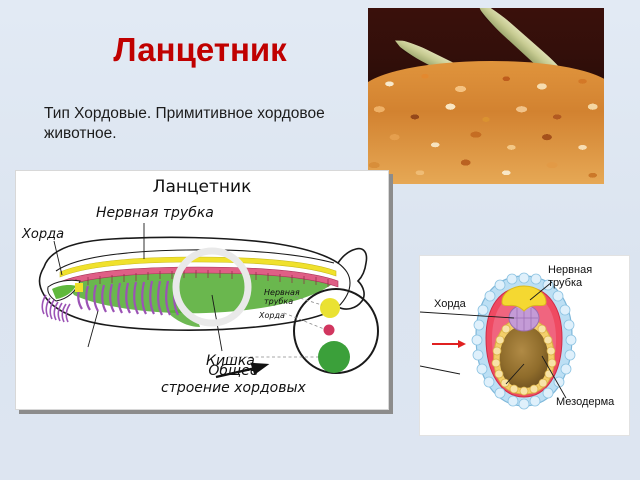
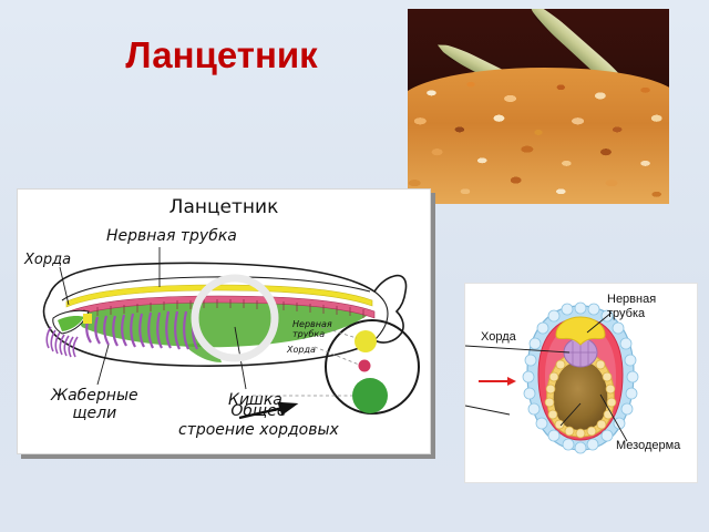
  Ланцетник
- Тип Хордовые. Примитивное хордовое животное.
  Ланцетник
  Хорда
  Нервная трубка
+ Жаберные
+ щели
  Кишка
  Общее
  строение хордовых
  Нервная
  трубка
  Хорда
  Нервная
  трубка
  Хорда
  Мезодерма
